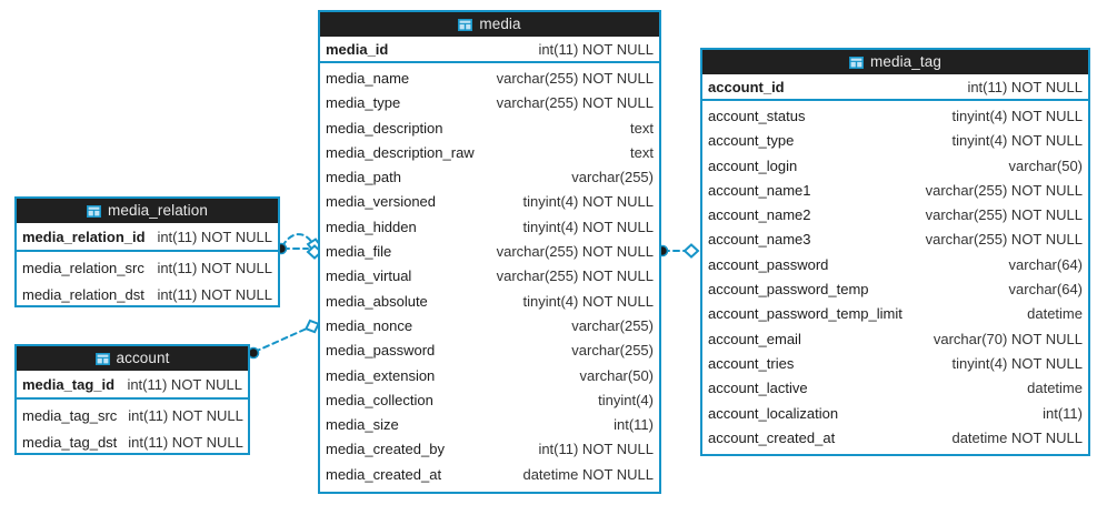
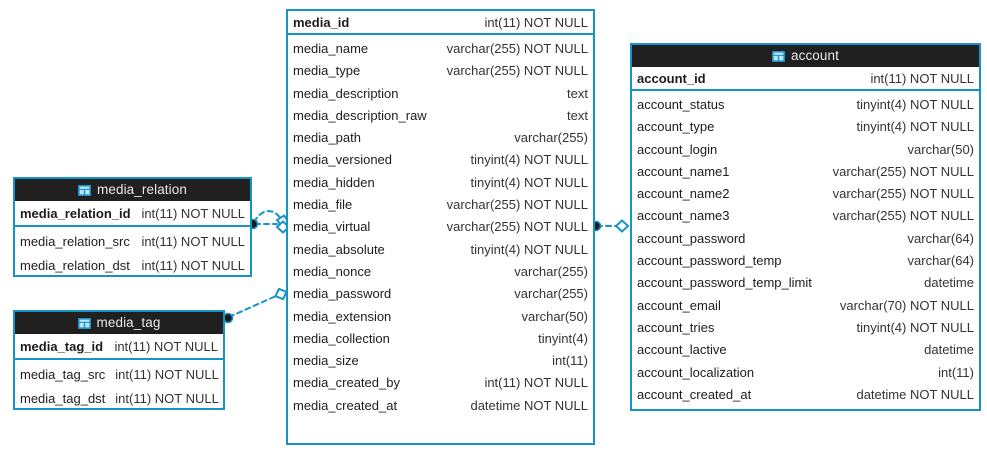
- media
  media_id
  int(11) NOT NULL
  media_name
  varchar(255) NOT NULL
  media_type
  varchar(255) NOT NULL
  media_description
  text
  media_description_raw
  text
  media_path
  varchar(255)
  media_versioned
  tinyint(4) NOT NULL
  media_hidden
  tinyint(4) NOT NULL
  media_file
  varchar(255) NOT NULL
  media_virtual
  varchar(255) NOT NULL
  media_absolute
  tinyint(4) NOT NULL
  media_nonce
  varchar(255)
  media_password
  varchar(255)
  media_extension
  varchar(50)
  media_collection
  tinyint(4)
  media_size
  int(11)
  media_created_by
  int(11) NOT NULL
  media_created_at
  datetime NOT NULL
- media_tag
+ account
  account_id
  int(11) NOT NULL
  account_status
  tinyint(4) NOT NULL
  account_type
  tinyint(4) NOT NULL
  account_login
  varchar(50)
  account_name1
  varchar(255) NOT NULL
  account_name2
  varchar(255) NOT NULL
  account_name3
  varchar(255) NOT NULL
  account_password
  varchar(64)
  account_password_temp
  varchar(64)
  account_password_temp_limit
  datetime
  account_email
  varchar(70) NOT NULL
  account_tries
  tinyint(4) NOT NULL
  account_lactive
  datetime
  account_localization
  int(11)
  account_created_at
  datetime NOT NULL
  media_relation
  media_relation_id
  int(11) NOT NULL
  media_relation_src
  int(11) NOT NULL
  media_relation_dst
  int(11) NOT NULL
- account
+ media_tag
  media_tag_id
  int(11) NOT NULL
  media_tag_src
  int(11) NOT NULL
  media_tag_dst
  int(11) NOT NULL
